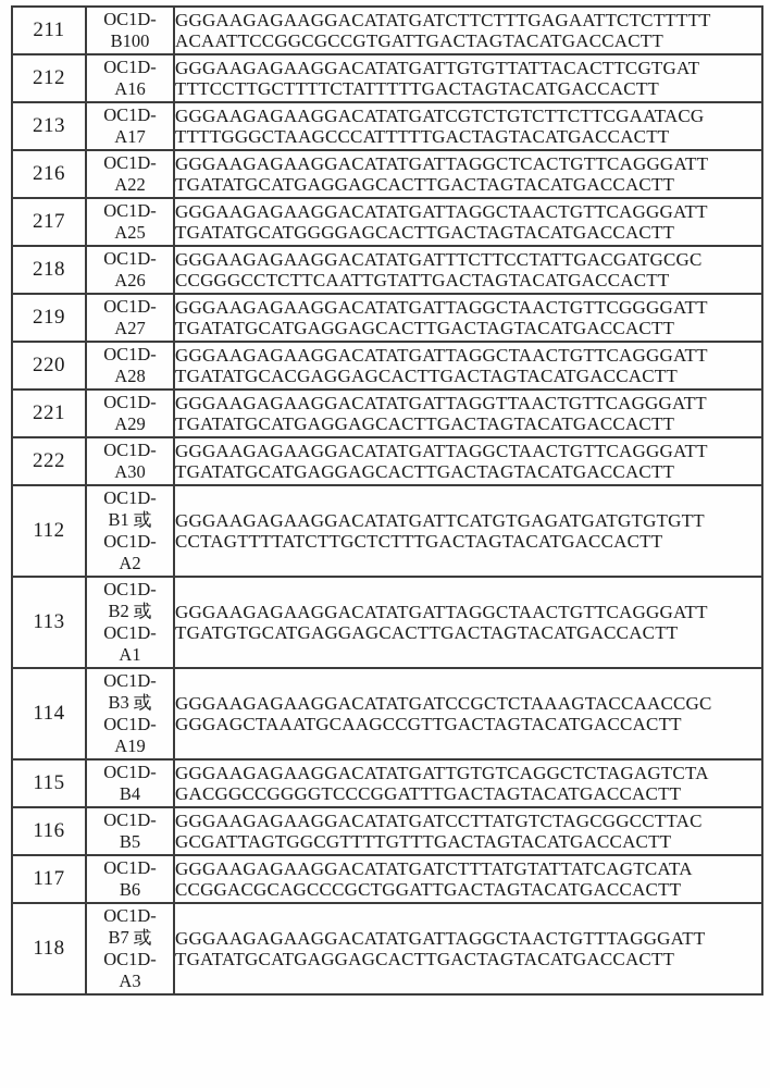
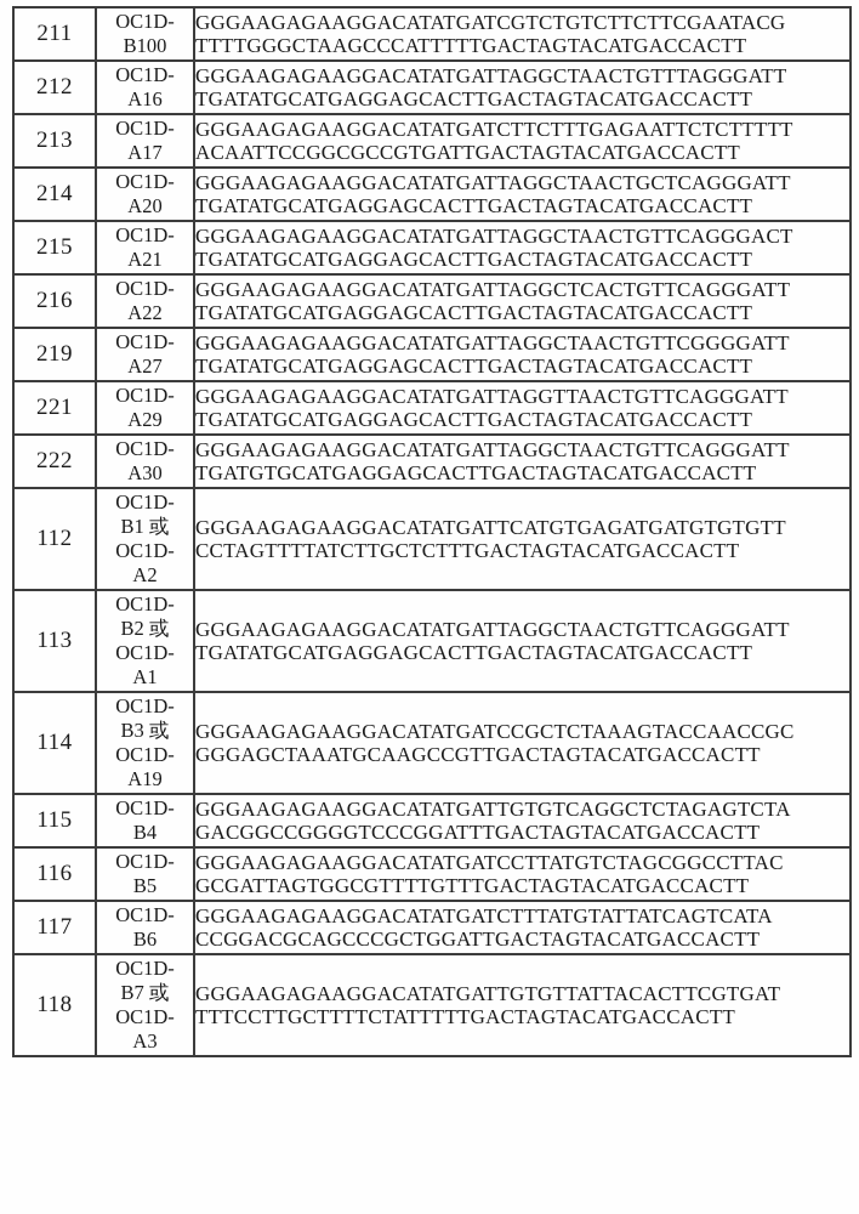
- 211	OC1D- B100	GGGAAGAGAAGGACATATGATCTTCTTTGAGAATTCTCTTTTT ACAATTCCGGCGCCGTGATTGACTAGTACATGACCACTT
+ 211	OC1D- B100	GGGAAGAGAAGGACATATGATCGTCTGTCTTCTTCGAATACG TTTTGGGCTAAGCCCATTTTTGACTAGTACATGACCACTT
- 212	OC1D- A16	GGGAAGAGAAGGACATATGATTGTGTTATTACACTTCGTGAT TTTCCTTGCTTTTCTATTTTTGACTAGTACATGACCACTT
+ 212	OC1D- A16	GGGAAGAGAAGGACATATGATTAGGCTAACTGTTTAGGGATT TGATATGCATGAGGAGCACTTGACTAGTACATGACCACTT
- 213	OC1D- A17	GGGAAGAGAAGGACATATGATCGTCTGTCTTCTTCGAATACG TTTTGGGCTAAGCCCATTTTTGACTAGTACATGACCACTT
+ 213	OC1D- A17	GGGAAGAGAAGGACATATGATCTTCTTTGAGAATTCTCTTTTT ACAATTCCGGCGCCGTGATTGACTAGTACATGACCACTT
+ 214	OC1D- A20	GGGAAGAGAAGGACATATGATTAGGCTAACTGCTCAGGGATT TGATATGCATGAGGAGCACTTGACTAGTACATGACCACTT
+ 215	OC1D- A21	GGGAAGAGAAGGACATATGATTAGGCTAACTGTTCAGGGACT TGATATGCATGAGGAGCACTTGACTAGTACATGACCACTT
  216	OC1D- A22	GGGAAGAGAAGGACATATGATTAGGCTCACTGTTCAGGGATT TGATATGCATGAGGAGCACTTGACTAGTACATGACCACTT
- 217	OC1D- A25	GGGAAGAGAAGGACATATGATTAGGCTAACTGTTCAGGGATT TGATATGCATGGGGAGCACTTGACTAGTACATGACCACTT
- 218	OC1D- A26	GGGAAGAGAAGGACATATGATTTCTTCCTATTGACGATGCGC CCGGGCCTCTTCAATTGTATTGACTAGTACATGACCACTT
  219	OC1D- A27	GGGAAGAGAAGGACATATGATTAGGCTAACTGTTCGGGGATT TGATATGCATGAGGAGCACTTGACTAGTACATGACCACTT
- 220	OC1D- A28	GGGAAGAGAAGGACATATGATTAGGCTAACTGTTCAGGGATT TGATATGCACGAGGAGCACTTGACTAGTACATGACCACTT
  221	OC1D- A29	GGGAAGAGAAGGACATATGATTAGGTTAACTGTTCAGGGATT TGATATGCATGAGGAGCACTTGACTAGTACATGACCACTT
- 222	OC1D- A30	GGGAAGAGAAGGACATATGATTAGGCTAACTGTTCAGGGATT TGATATGCATGAGGAGCACTTGACTAGTACATGACCACTT
+ 222	OC1D- A30	GGGAAGAGAAGGACATATGATTAGGCTAACTGTTCAGGGATT TGATGTGCATGAGGAGCACTTGACTAGTACATGACCACTT
  112	OC1D- B1 或 OC1D- A2	GGGAAGAGAAGGACATATGATTCATGTGAGATGATGTGTGTT CCTAGTTTTATCTTGCTCTTTGACTAGTACATGACCACTT
- 113	OC1D- B2 或 OC1D- A1	GGGAAGAGAAGGACATATGATTAGGCTAACTGTTCAGGGATT TGATGTGCATGAGGAGCACTTGACTAGTACATGACCACTT
+ 113	OC1D- B2 或 OC1D- A1	GGGAAGAGAAGGACATATGATTAGGCTAACTGTTCAGGGATT TGATATGCATGAGGAGCACTTGACTAGTACATGACCACTT
  114	OC1D- B3 或 OC1D- A19	GGGAAGAGAAGGACATATGATCCGCTCTAAAGTACCAACCGC GGGAGCTAAATGCAAGCCGTTGACTAGTACATGACCACTT
  115	OC1D- B4	GGGAAGAGAAGGACATATGATTGTGTCAGGCTCTAGAGTCTA GACGGCCGGGGTCCCGGATTTGACTAGTACATGACCACTT
  116	OC1D- B5	GGGAAGAGAAGGACATATGATCCTTATGTCTAGCGGCCTTAC GCGATTAGTGGCGTTTTGTTTGACTAGTACATGACCACTT
  117	OC1D- B6	GGGAAGAGAAGGACATATGATCTTTATGTATTATCAGTCATA CCGGACGCAGCCCGCTGGATTGACTAGTACATGACCACTT
- 118	OC1D- B7 或 OC1D- A3	GGGAAGAGAAGGACATATGATTAGGCTAACTGTTTAGGGATT TGATATGCATGAGGAGCACTTGACTAGTACATGACCACTT
+ 118	OC1D- B7 或 OC1D- A3	GGGAAGAGAAGGACATATGATTGTGTTATTACACTTCGTGAT TTTCCTTGCTTTTCTATTTTTGACTAGTACATGACCACTT
